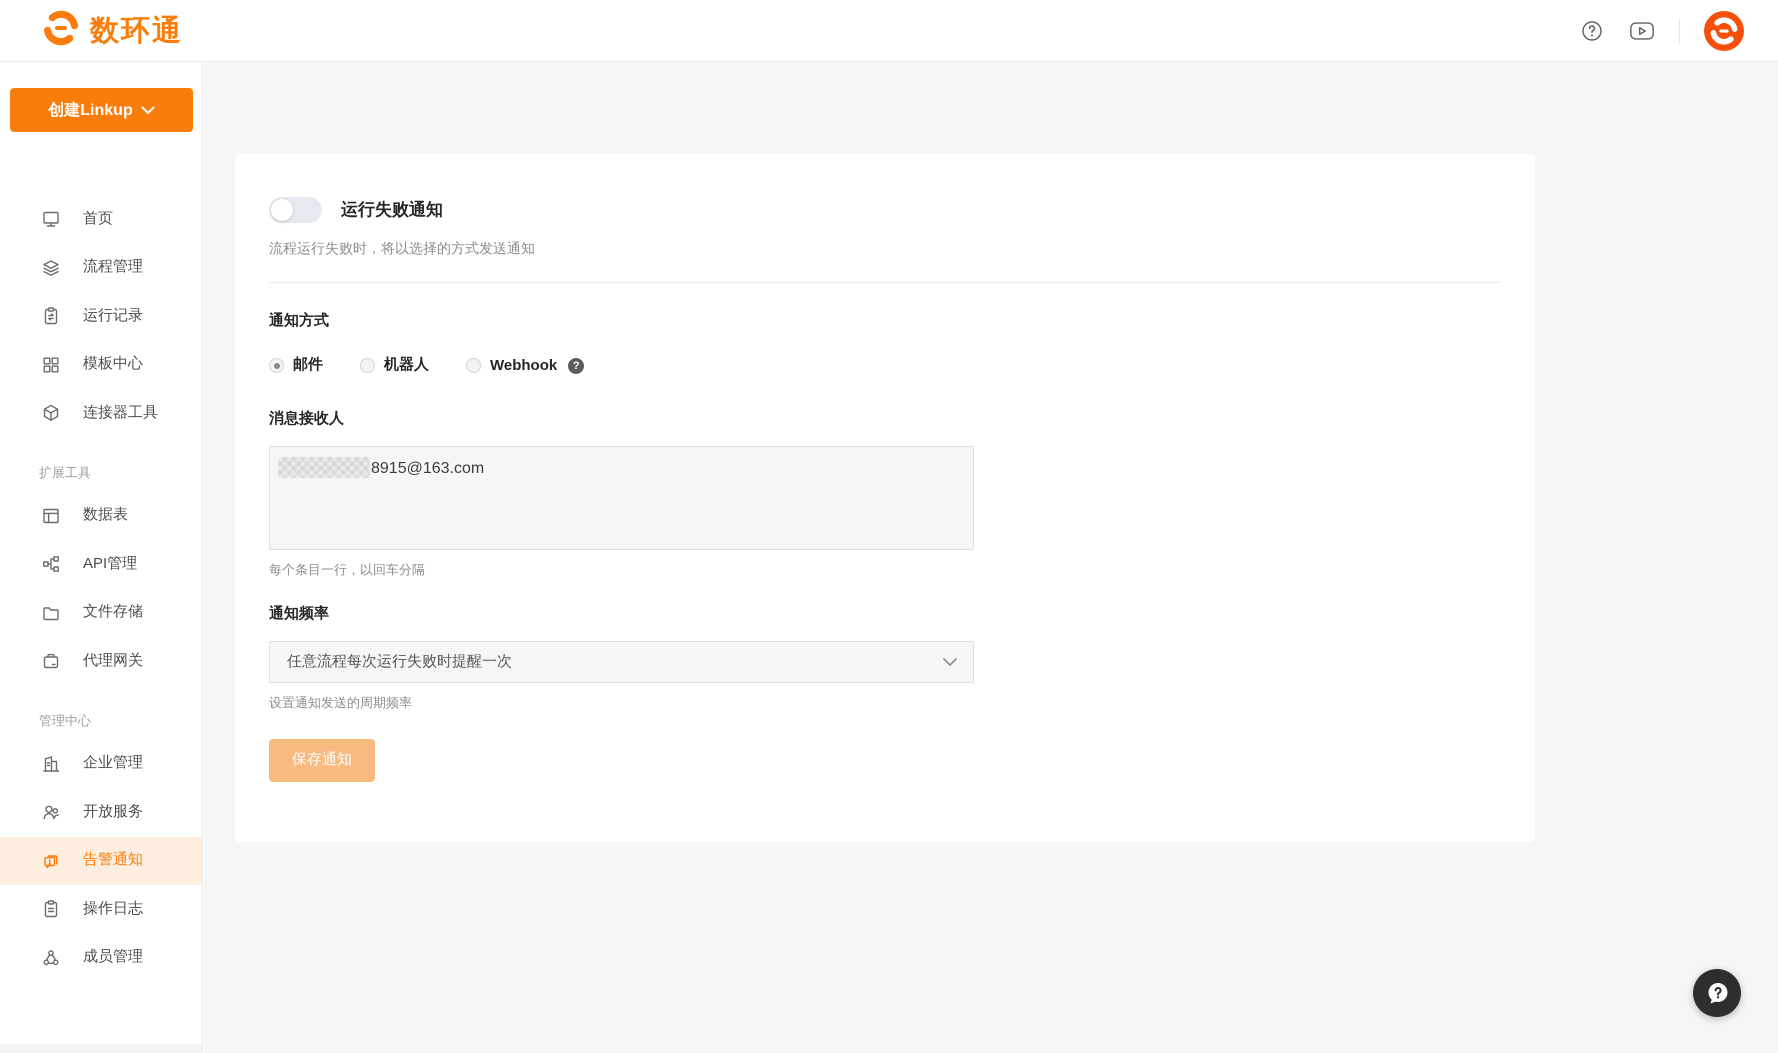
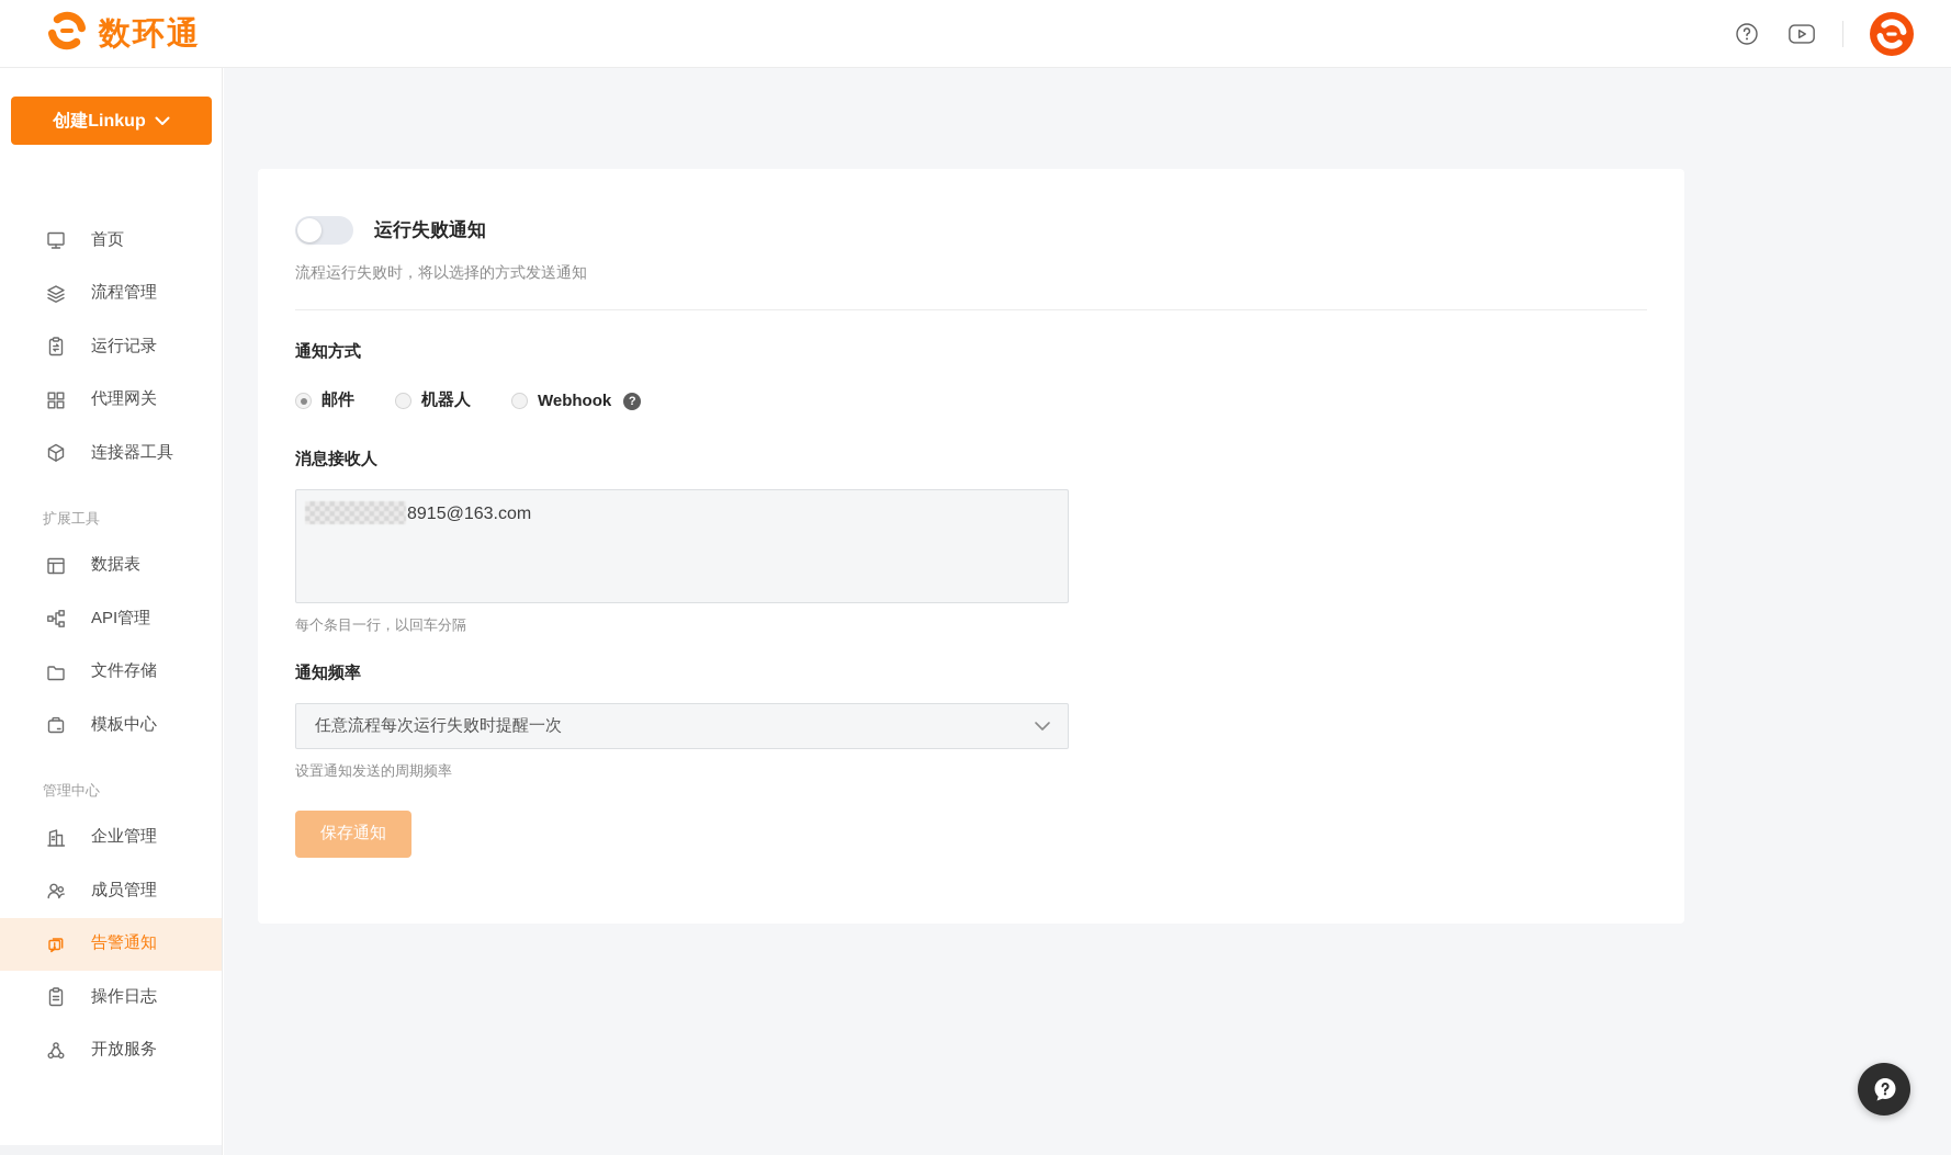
  数环通
  创建Linkup
  首页
  流程管理
  运行记录
- 模板中心
+ 代理网关
  连接器工具
  扩展工具
  数据表
  API管理
  文件存储
- 代理网关
+ 模板中心
  管理中心
  企业管理
- 开放服务
+ 成员管理
  告警通知
  操作日志
- 成员管理
+ 开放服务
  运行失败通知
  流程运行失败时，将以选择的方式发送通知
  通知方式
  邮件
  机器人
  Webhook
  ?
  消息接收人
  8915@163.com
  每个条目一行，以回车分隔
  通知频率
  任意流程每次运行失败时提醒一次
  设置通知发送的周期频率
  保存通知
